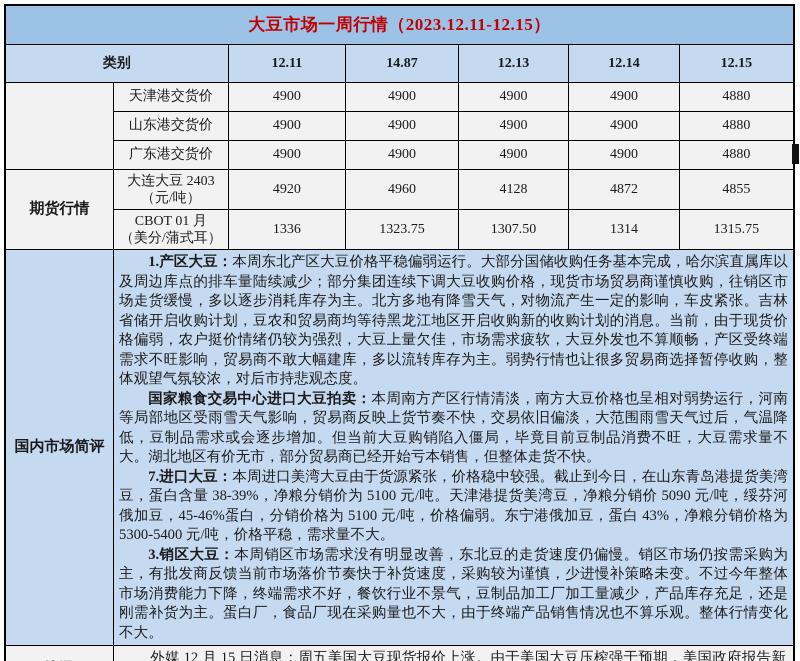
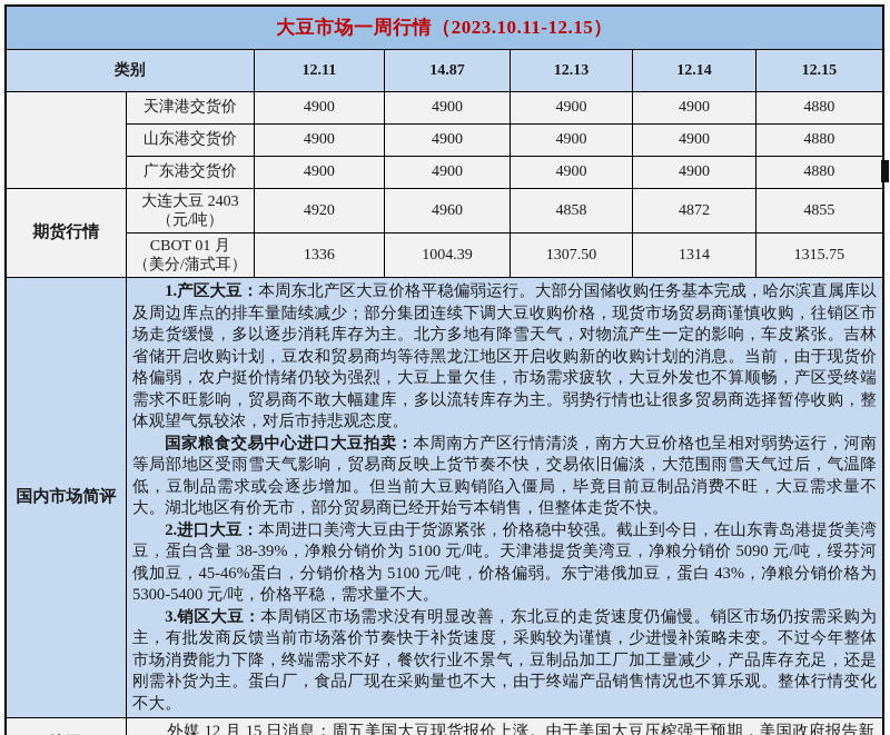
- 大豆市场一周行情（2023.12.11-12.15）
+ 大豆市场一周行情（2023.10.11-12.15）
  类别	12.11	14.87	12.13	12.14	12.15
  	天津港交货价	4900	4900	4900	4900	4880
  山东港交货价	4900	4900	4900	4900	4880
  广东港交货价	4900	4900	4900	4900	4880
- 期货行情	大连大豆 2403 （元/吨）	4920	4960	4128	4872	4855
+ 期货行情	大连大豆 2403 （元/吨）	4920	4960	4858	4872	4855
- CBOT 01 月 （美分/蒲式耳）	1336	1323.75	1307.50	1314	1315.75
+ CBOT 01 月 （美分/蒲式耳）	1336	1004.39	1307.50	1314	1315.75
- 国内市场简评	1.产区大豆：本周东北产区大豆价格平稳偏弱运行。大部分国储收购任务基本完成，哈尔滨直属库以及周边库点的排车量陆续减少；部分集团连续下调大豆收购价格，现货市场贸易商谨慎收购，往销区市场走货缓慢，多以逐步消耗库存为主。北方多地有降雪天气，对物流产生一定的影响，车皮紧张。吉林省储开启收购计划，豆农和贸易商均等待黑龙江地区开启收购新的收购计划的消息。当前，由于现货价格偏弱，农户挺价情绪仍较为强烈，大豆上量欠佳，市场需求疲软，大豆外发也不算顺畅，产区受终端需求不旺影响，贸易商不敢大幅建库，多以流转库存为主。弱势行情也让很多贸易商选择暂停收购，整体观望气氛较浓，对后市持悲观态度。 国家粮食交易中心进口大豆拍卖：本周南方产区行情清淡，南方大豆价格也呈相对弱势运行，河南等局部地区受雨雪天气影响，贸易商反映上货节奏不快，交易依旧偏淡，大范围雨雪天气过后，气温降低，豆制品需求或会逐步增加。但当前大豆购销陷入僵局，毕竟目前豆制品消费不旺，大豆需求量不大。湖北地区有价无市，部分贸易商已经开始亏本销售，但整体走货不快。 7.进口大豆：本周进口美湾大豆由于货源紧张，价格稳中较强。截止到今日，在山东青岛港提货美湾豆，蛋白含量 38-39%，净粮分销价为 5100 元/吨。天津港提货美湾豆，净粮分销价 5090 元/吨，绥芬河俄加豆，45-46%蛋白，分销价格为 5100 元/吨，价格偏弱。东宁港俄加豆，蛋白 43%，净粮分销价格为 5300-5400 元/吨，价格平稳，需求量不大。 3.销区大豆：本周销区市场需求没有明显改善，东北豆的走货速度仍偏慢。销区市场仍按需采购为主，有批发商反馈当前市场落价节奏快于补货速度，采购较为谨慎，少进慢补策略未变。不过今年整体市场消费能力下降，终端需求不好，餐饮行业不景气，豆制品加工厂加工量减少，产品库存充足，还是刚需补货为主。蛋白厂，食品厂现在采购量也不大，由于终端产品销售情况也不算乐观。整体行情变化不大。
+ 国内市场简评	1.产区大豆：本周东北产区大豆价格平稳偏弱运行。大部分国储收购任务基本完成，哈尔滨直属库以及周边库点的排车量陆续减少；部分集团连续下调大豆收购价格，现货市场贸易商谨慎收购，往销区市场走货缓慢，多以逐步消耗库存为主。北方多地有降雪天气，对物流产生一定的影响，车皮紧张。吉林省储开启收购计划，豆农和贸易商均等待黑龙江地区开启收购新的收购计划的消息。当前，由于现货价格偏弱，农户挺价情绪仍较为强烈，大豆上量欠佳，市场需求疲软，大豆外发也不算顺畅，产区受终端需求不旺影响，贸易商不敢大幅建库，多以流转库存为主。弱势行情也让很多贸易商选择暂停收购，整体观望气氛较浓，对后市持悲观态度。 国家粮食交易中心进口大豆拍卖：本周南方产区行情清淡，南方大豆价格也呈相对弱势运行，河南等局部地区受雨雪天气影响，贸易商反映上货节奏不快，交易依旧偏淡，大范围雨雪天气过后，气温降低，豆制品需求或会逐步增加。但当前大豆购销陷入僵局，毕竟目前豆制品消费不旺，大豆需求量不大。湖北地区有价无市，部分贸易商已经开始亏本销售，但整体走货不快。 2.进口大豆：本周进口美湾大豆由于货源紧张，价格稳中较强。截止到今日，在山东青岛港提货美湾豆，蛋白含量 38-39%，净粮分销价为 5100 元/吨。天津港提货美湾豆，净粮分销价 5090 元/吨，绥芬河俄加豆，45-46%蛋白，分销价格为 5100 元/吨，价格偏弱。东宁港俄加豆，蛋白 43%，净粮分销价格为 5300-5400 元/吨，价格平稳，需求量不大。 3.销区大豆：本周销区市场需求没有明显改善，东北豆的走货速度仍偏慢。销区市场仍按需采购为主，有批发商反馈当前市场落价节奏快于补货速度，采购较为谨慎，少进慢补策略未变。不过今年整体市场消费能力下降，终端需求不好，餐饮行业不景气，豆制品加工厂加工量减少，产品库存充足，还是刚需补货为主。蛋白厂，食品厂现在采购量也不大，由于终端产品销售情况也不算乐观。整体行情变化不大。
  	外媒 12 月 15 日消息：周五美国大豆现货报价上涨。由于美国大豆压榨强于预期，美国政府报告新
